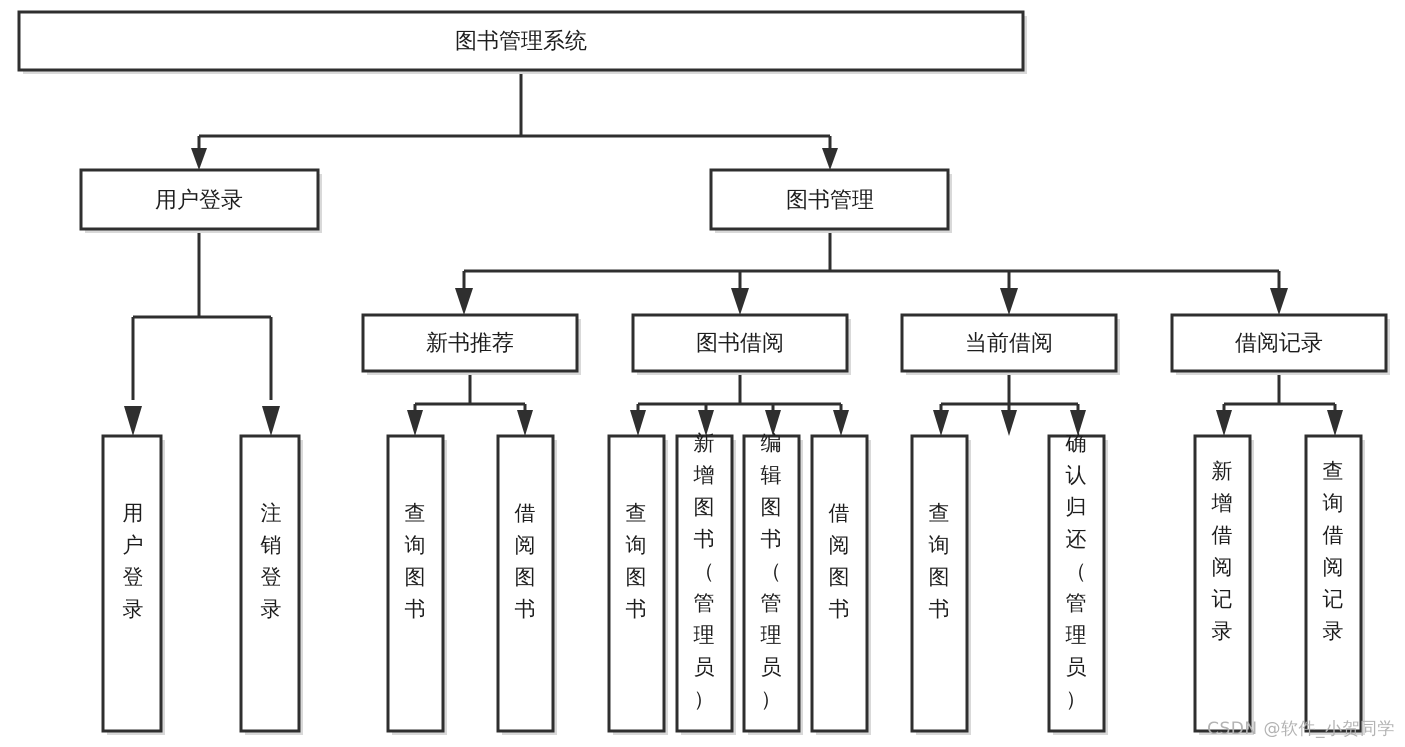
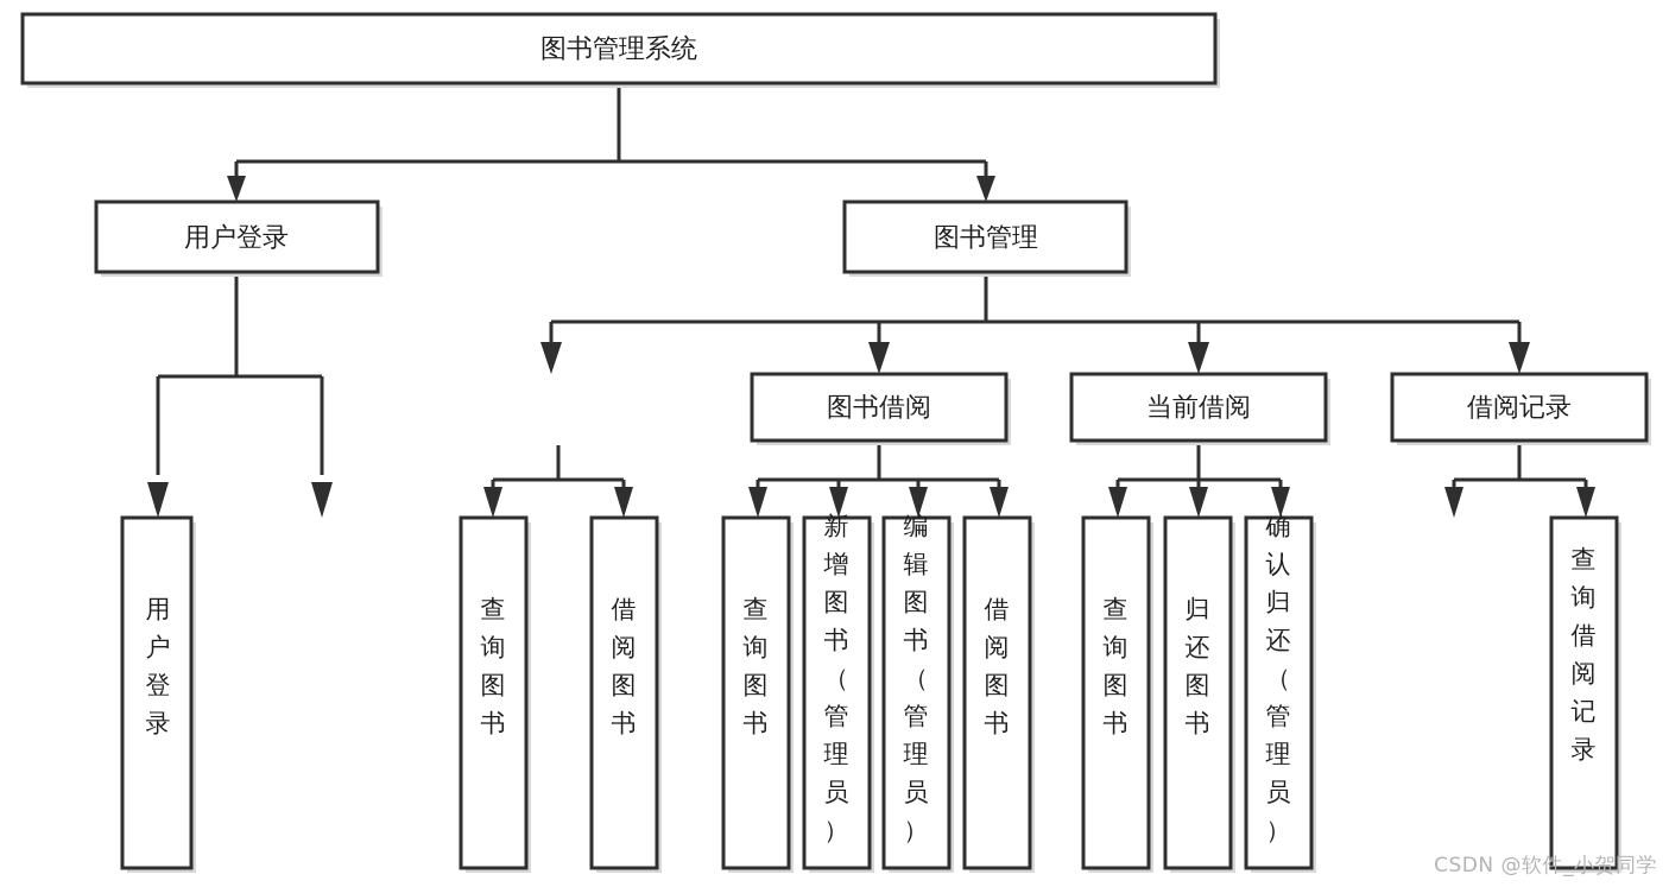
  图书管理系统
  用户登录
  图书管理
- 新书推荐
  图书借阅
  当前借阅
  借阅记录
  用户登录
- 注销登录
  查询图书
  借阅图书
  查询图书
  新增图书（管理员）
  编辑图书（管理员）
  借阅图书
  查询图书
+ 归还图书
  确认归还（管理员）
- 新增借阅记录
  查询借阅记录
  CSDN @软件_小贺同学
